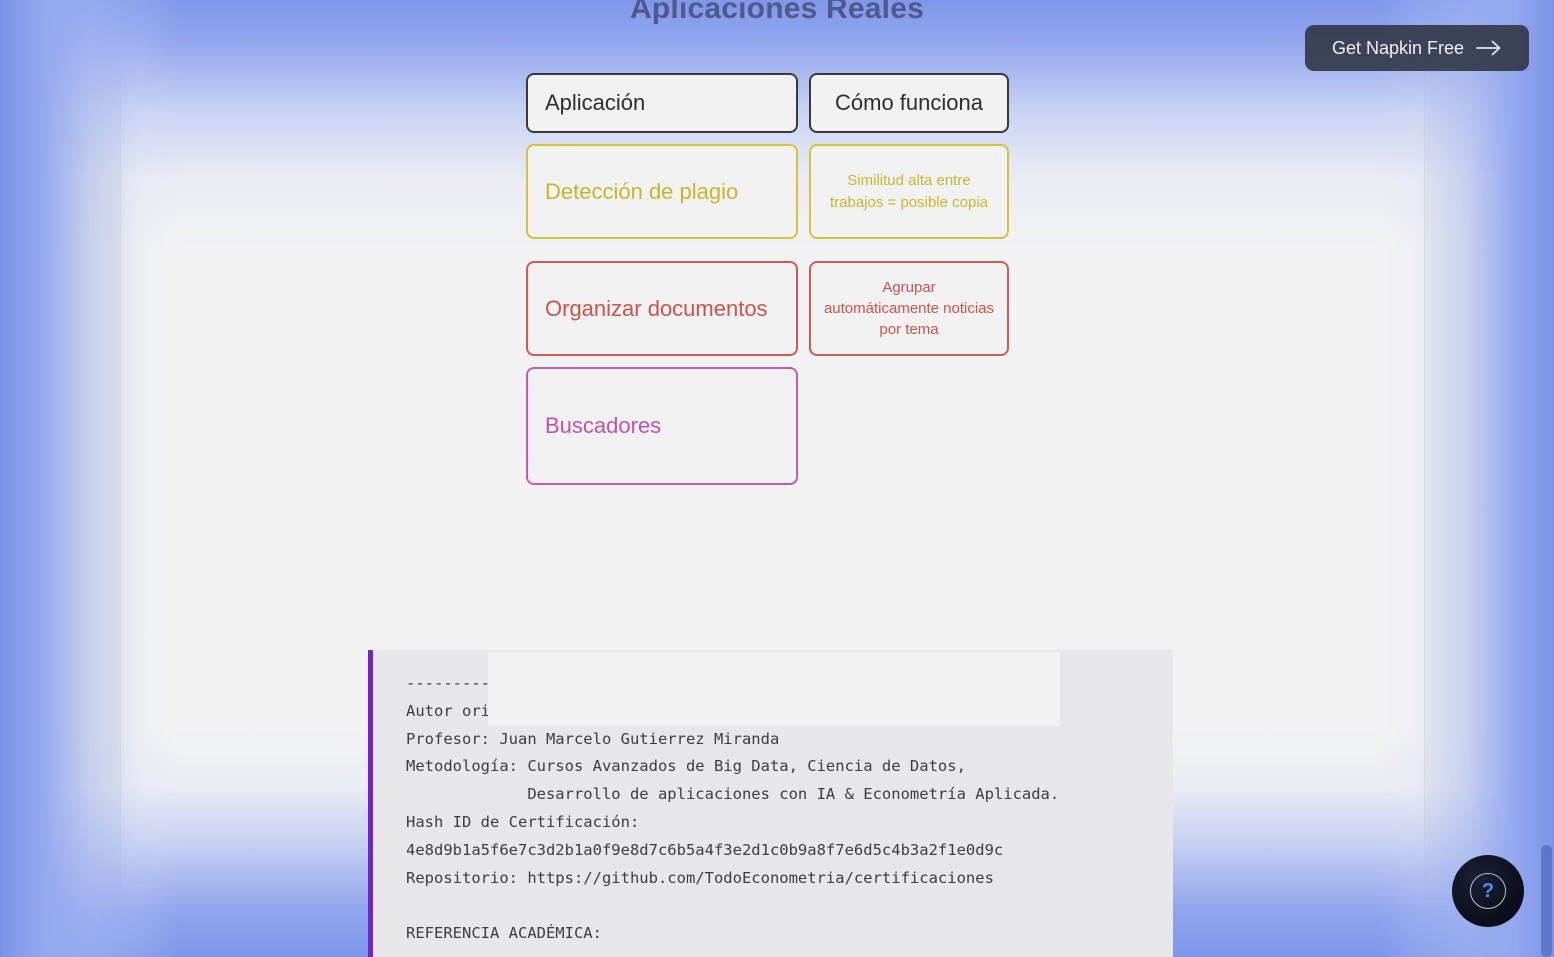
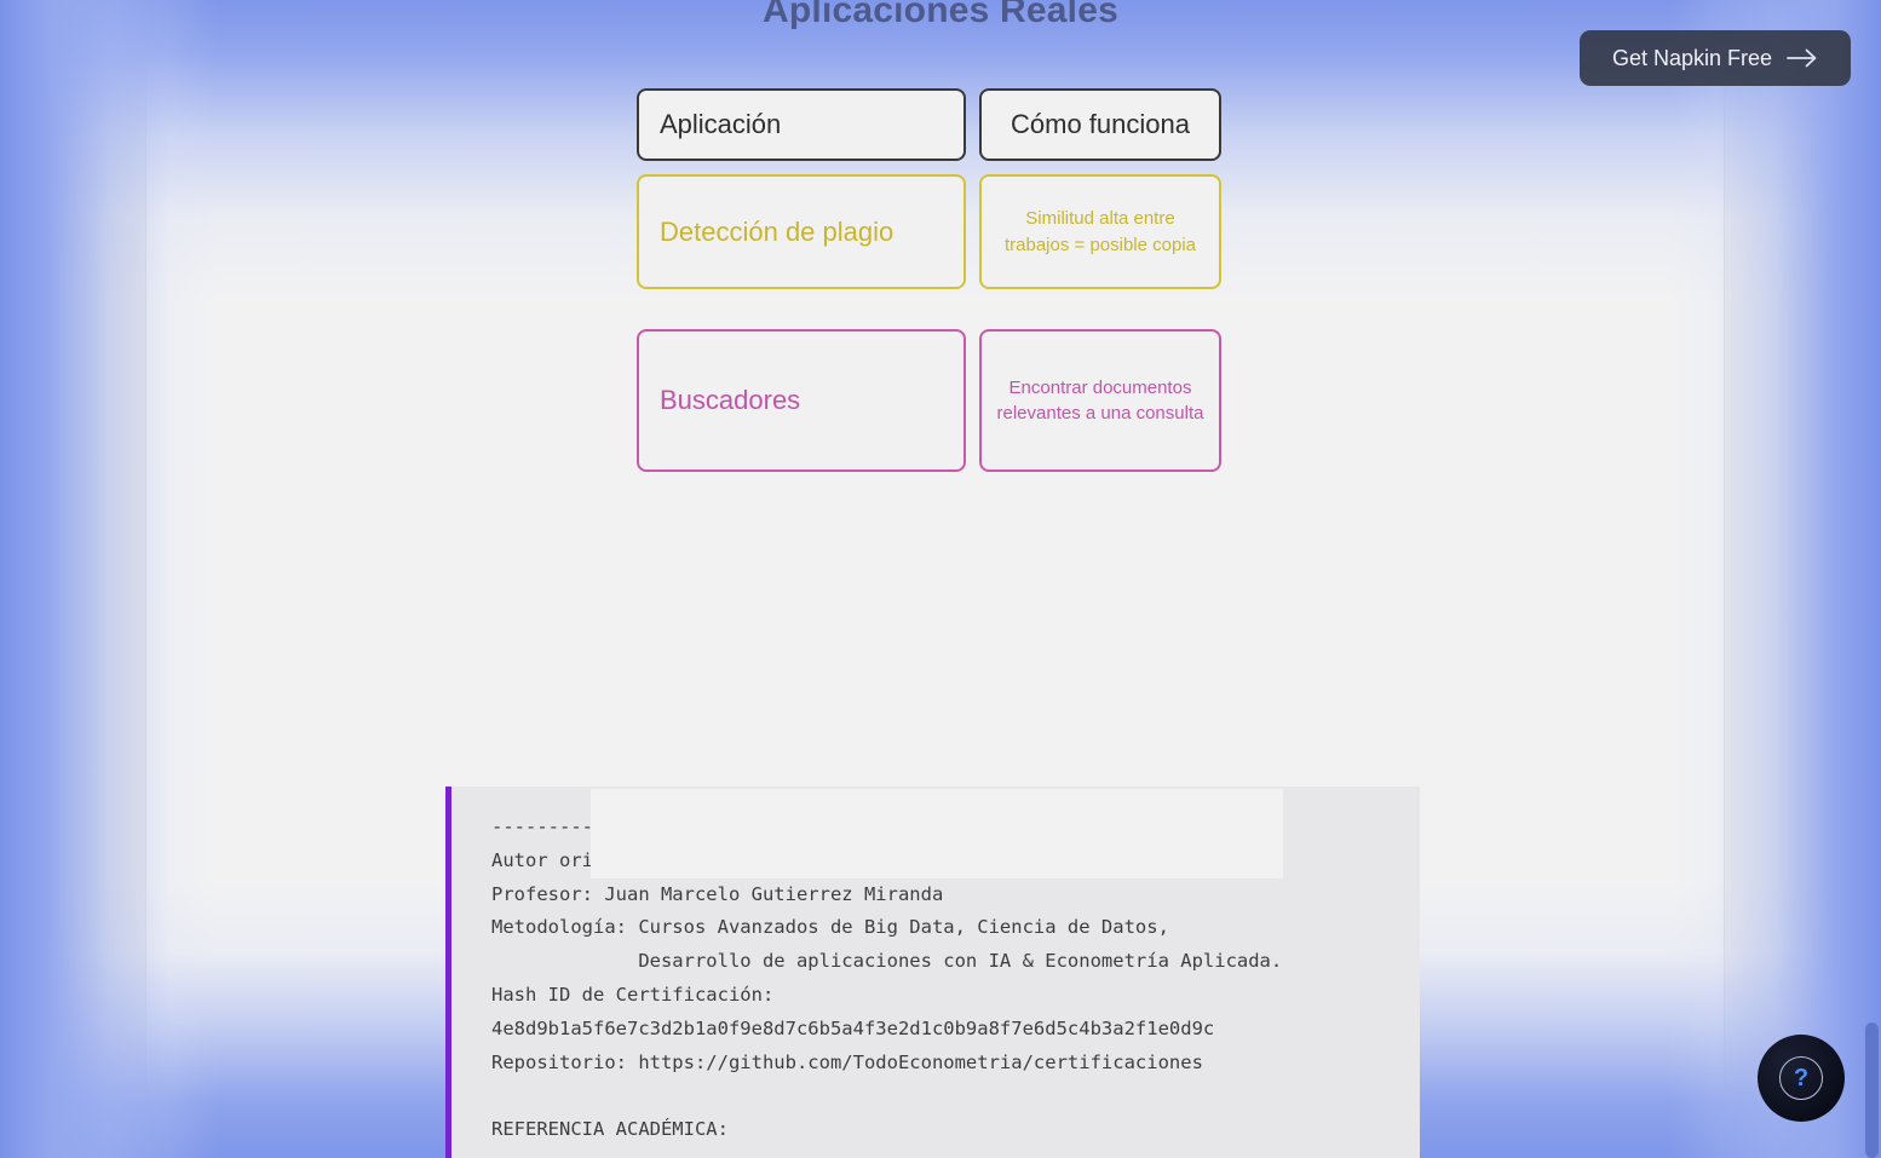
  Aplicación
  Cómo funciona
  Detección de plagio
  Similitud alta entre trabajos = posible copia
- Organizar documentos
- Agrupar automáticamente noticias por tema
  Buscadores
+ Encontrar documentos relevantes a una consulta
  ---------
  Autor ori
  Profesor: Juan Marcelo Gutierrez Miranda
  Metodología: Cursos Avanzados de Big Data, Ciencia de Datos,
  Desarrollo de aplicaciones con IA & Econometría Aplicada.
  Hash ID de Certificación:
  4e8d9b1a5f6e7c3d2b1a0f9e8d7c6b5a4f3e2d1c0b9a8f7e6d5c4b3a2f1e0d9c
  Repositorio: https://github.com/TodoEconometria/certificaciones
  REFERENCIA ACADÉMICA:
  Aplicaciones Reales
  Get Napkin Free
  ?
